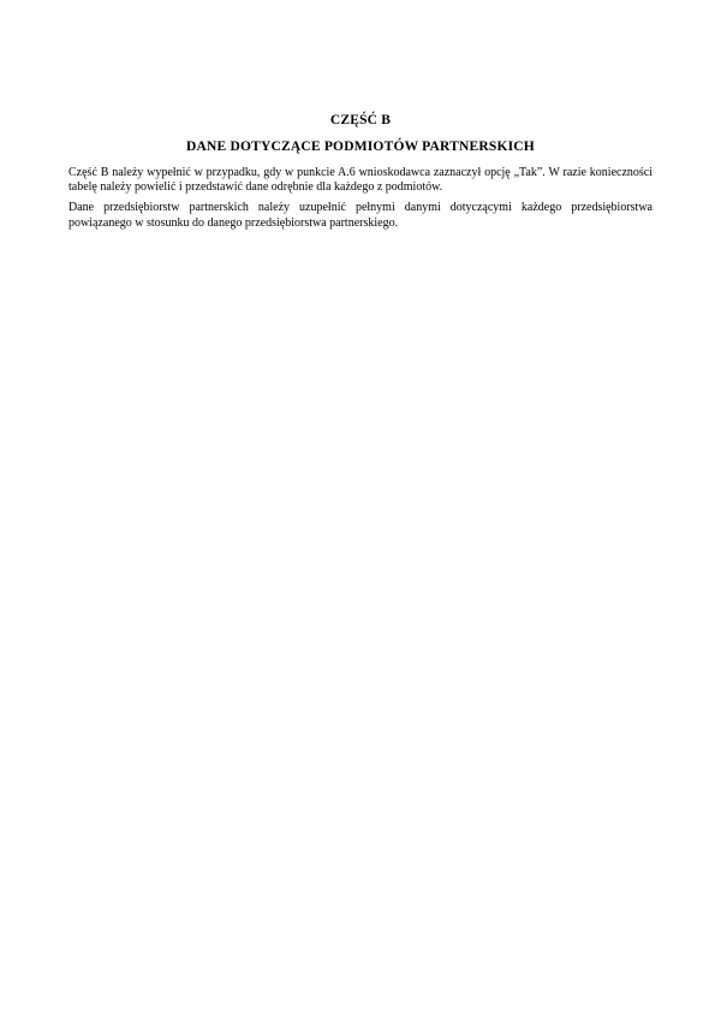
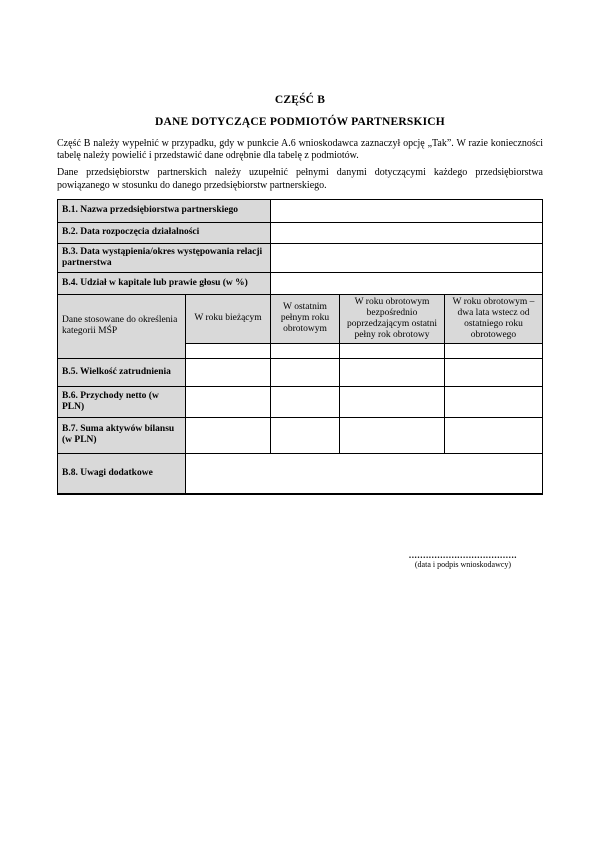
  CZĘŚĆ B
  DANE DOTYCZĄCE PODMIOTÓW PARTNERSKICH
- Część B należy wypełnić w przypadku, gdy w punkcie A.6 wnioskodawca zaznaczył opcję „Tak”. W razie konieczności tabelę należy powielić i przedstawić dane odrębnie dla każdego z podmiotów.
+ Część B należy wypełnić w przypadku, gdy w punkcie A.6 wnioskodawca zaznaczył opcję „Tak”. W razie konieczności tabelę należy powielić i przedstawić dane odrębnie dla tabelę z podmiotów.
- Dane przedsiębiorstw partnerskich należy uzupełnić pełnymi danymi dotyczącymi każdego przedsiębiorstwa powiązanego w stosunku do danego przedsiębiorstwa partnerskiego.
+ Dane przedsiębiorstw partnerskich należy uzupełnić pełnymi danymi dotyczącymi każdego przedsiębiorstwa powiązanego w stosunku do danego przedsiębiorstw partnerskiego.
+ B.1. Nazwa przedsiębiorstwa partnerskiego
+ B.2. Data rozpoczęcia działalności
+ B.3. Data wystąpienia/okres występowania relacji partnerstwa
+ B.4. Udział w kapitale lub prawie głosu (w %)
+ Dane stosowane do określenia kategorii MŚP	W roku bieżącym	W ostatnim pełnym roku obrotowym	W roku obrotowym bezpośrednio poprzedzającym ostatni pełny rok obrotowy	W roku obrotowym – dwa lata wstecz od ostatniego roku obrotowego
+ B.5. Wielkość zatrudnienia
+ B.6. Przychody netto (w PLN)
+ B.7. Suma aktywów bilansu (w PLN)
+ B.8. Uwagi dodatkowe
+ ......................................
+ (data i podpis wnioskodawcy)
